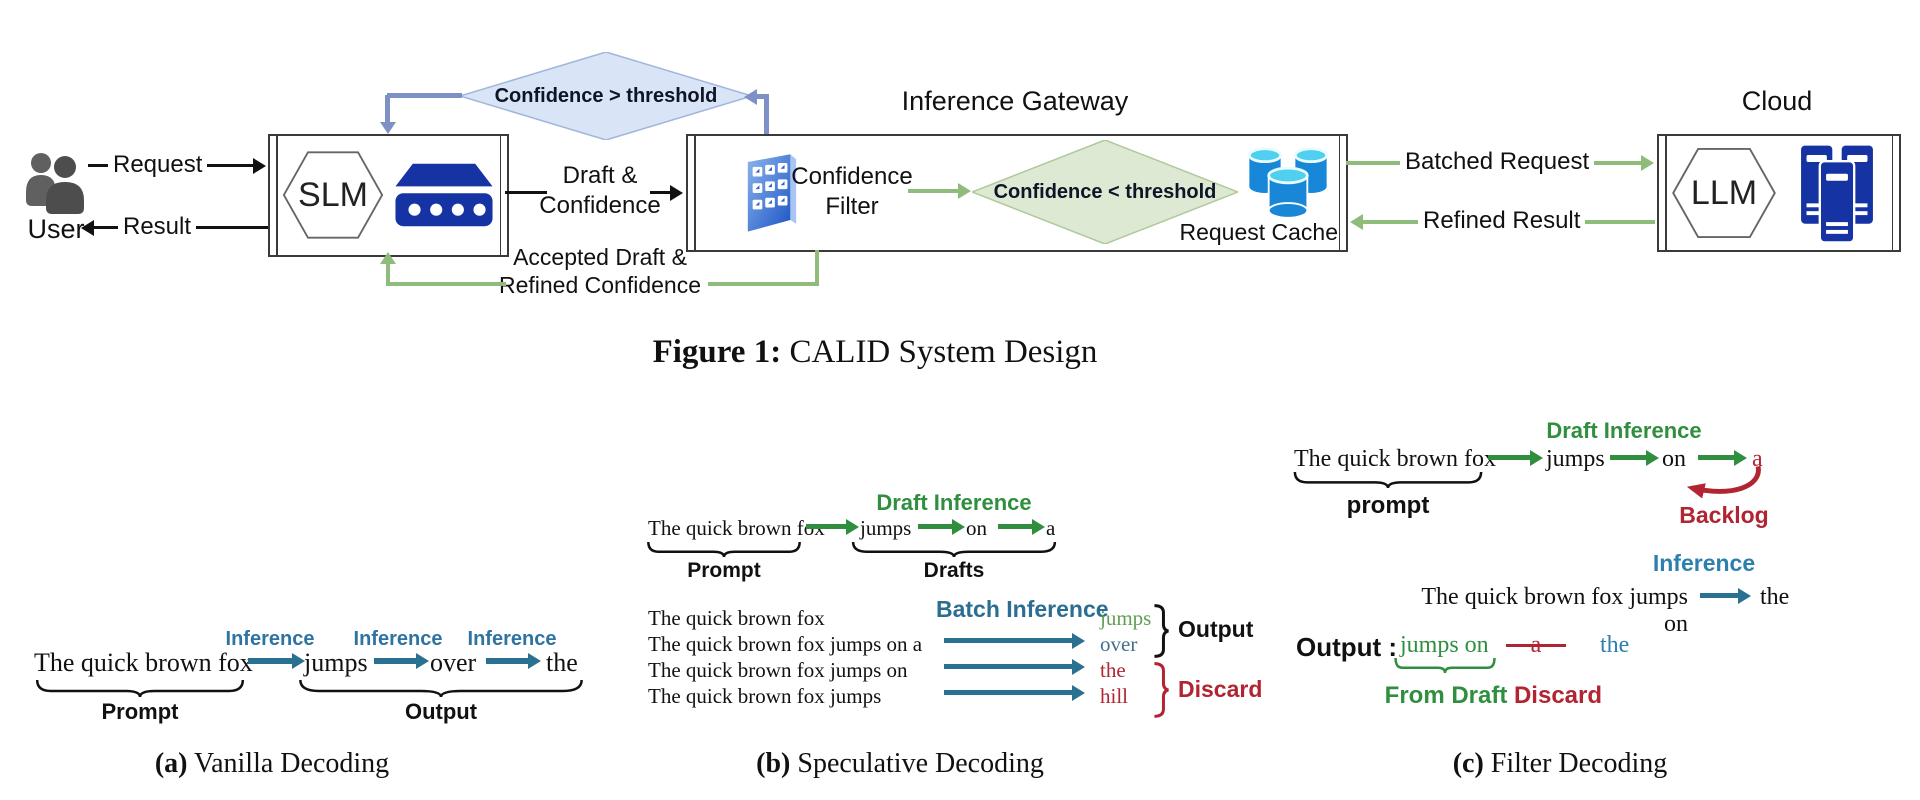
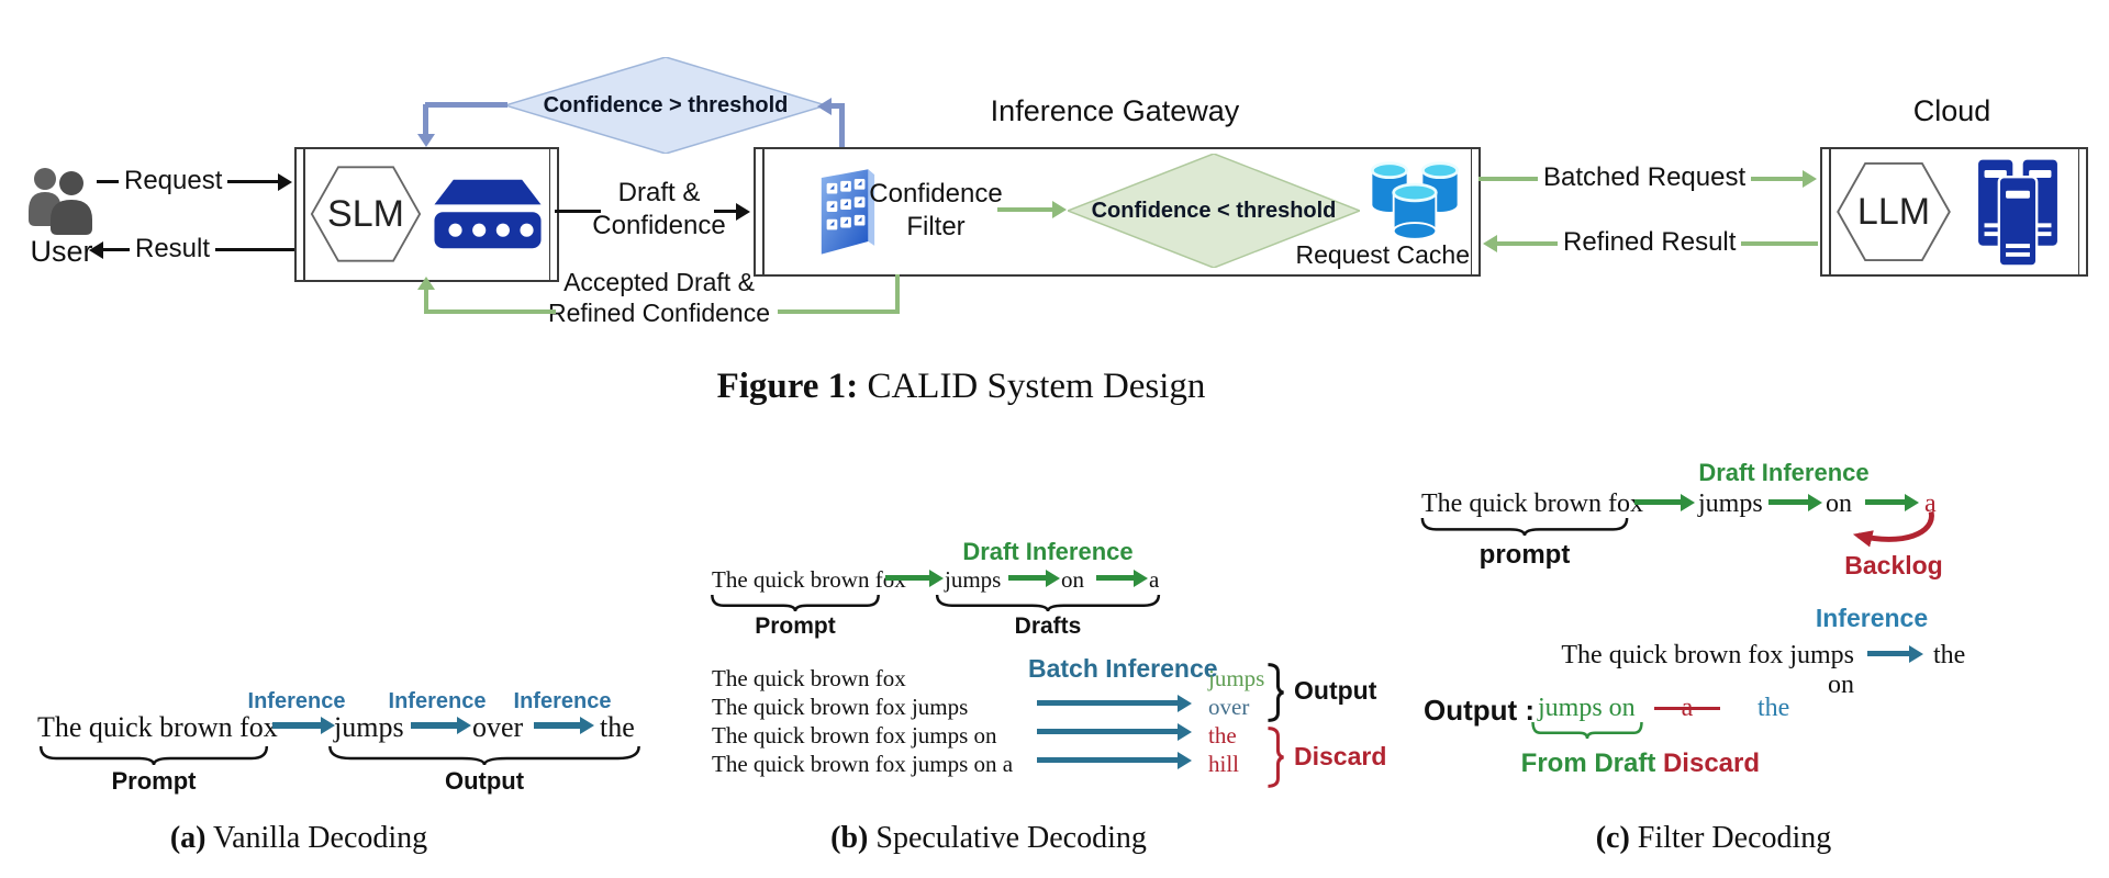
  User
  Request
  Result
  SLM
  Confidence > threshold
  Draft &
  Confidence
  Inference Gateway
  Confidence
  Filter
  Confidence < threshold
  Request Cache
  Batched Request
  Refined Result
  Cloud
  LLM
  Accepted Draft &
  Refined Confidence
  Figure 1: CALID System Design
  The quick brown fox
  Inference
  Inference
  Inference
  jumps
  over
  the
  Prompt
  Output
  (a) Vanilla Decoding
  Draft Inference
  The quick brown f
  jumps
  on
  a
  Prompt
  Drafts
  The quick brown fox
- The quick brown fox jumps on a
+ The quick brown fox jumps
  The quick brown fox jumps on
- The quick brown fox jumps
+ The quick brown fox jumps on a
  Batch Inference
  jumps
  over
  the
  hill
  Output
  Discard
  (b) Speculative Decoding
  Draft Inference
  The quick brown fo
  jumps
  on
  a
  prompt
  Backlog
  Inference
  The quick brown fox jumps on
  the
  Output :
  jumps on
  the
  From Draft
  Discard
  (c) Filter Decoding
